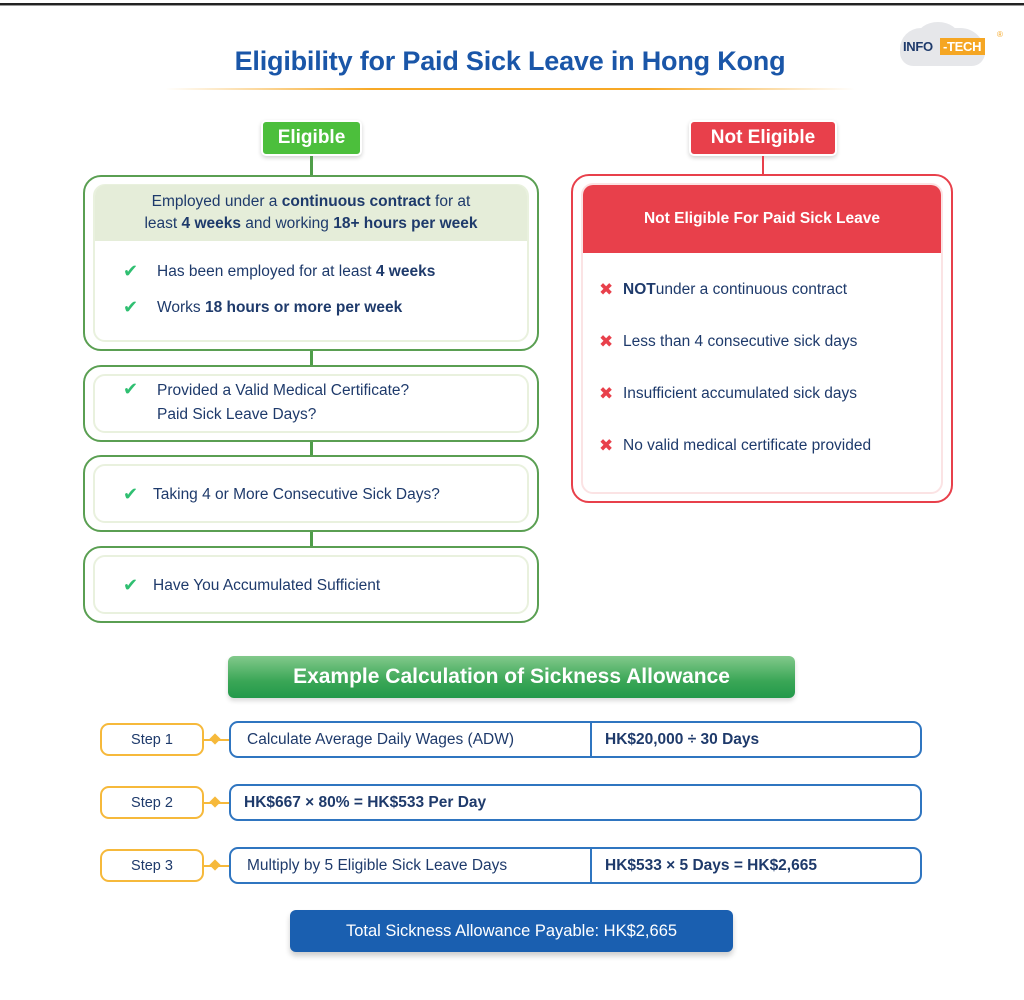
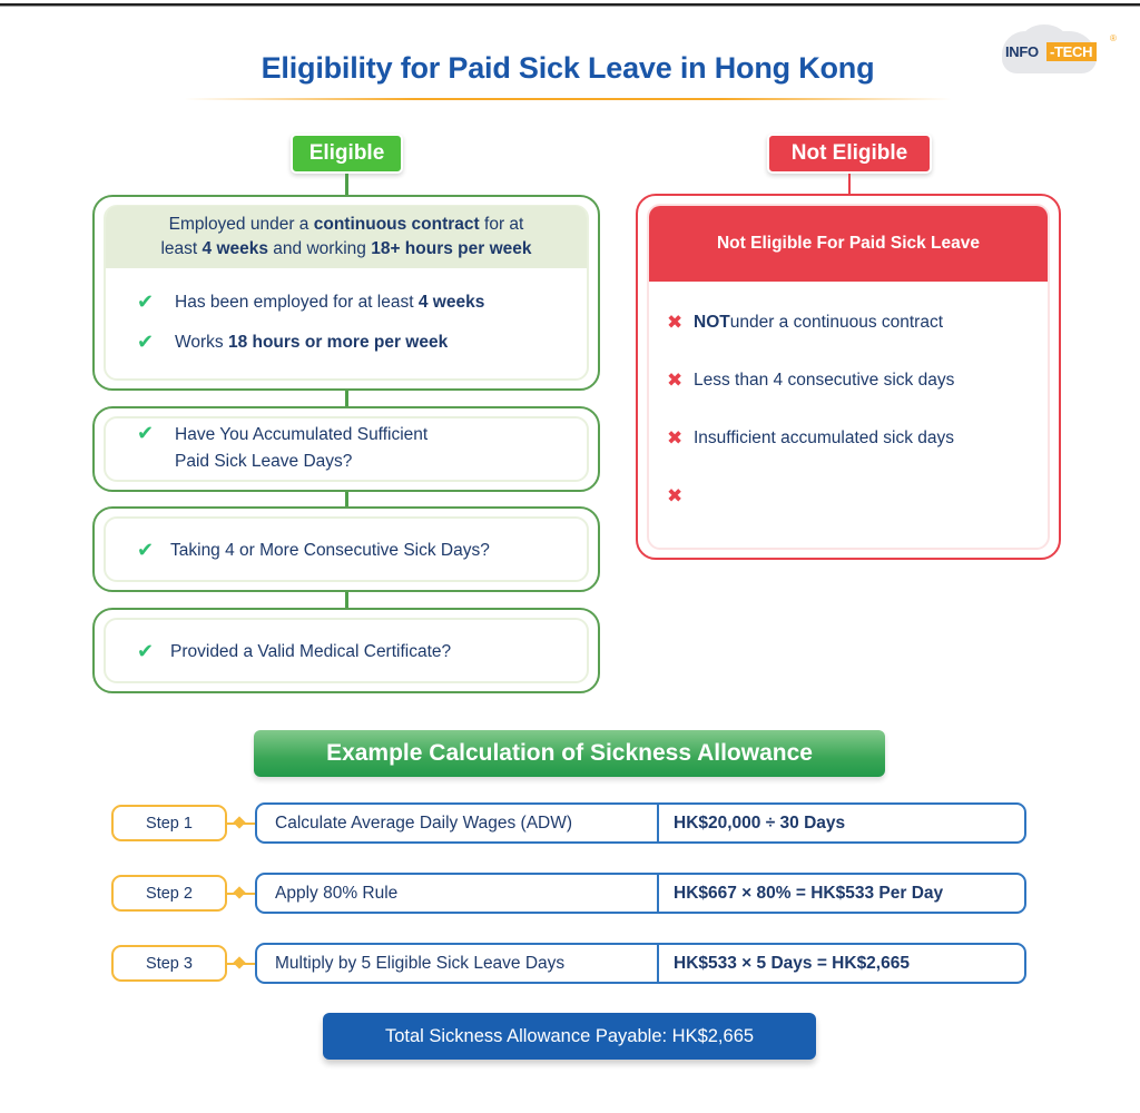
  Eligibility for Paid Sick Leave in Hong Kong
  INFO
  -TECH
  ®
  Eligible
  Employed under a continuous contract for at
  least 4 weeks and working 18+ hours per week
  ✔
  Has been employed for at least
  4 weeks
  ✔
  Works
  18 hours or more per week
  ✔
- Provided a Valid Medical Certificate?
+ Have You Accumulated Sufficient
  Paid Sick Leave Days?
  ✔
  Taking 4 or More Consecutive Sick Days?
  ✔
- Have You Accumulated Sufficient
+ Provided a Valid Medical Certificate?
  Not Eligible
  Not Eligible For Paid Sick Leave
  ✖
  NOT
  under a continuous contract
  ✖
  Less than 4 consecutive sick days
  ✖
  Insufficient accumulated sick days
  ✖
- No valid medical certificate provided
  Example Calculation of Sickness Allowance
  Step 1
  Calculate Average Daily Wages (ADW)
  HK$20,000 ÷ 30 Days
  Step 2
+ Apply 80% Rule
  HK$667 × 80% = HK$533 Per Day
  Step 3
  Multiply by 5 Eligible Sick Leave Days
  HK$533 × 5 Days = HK$2,665
  Total Sickness Allowance Payable: HK$2,665
